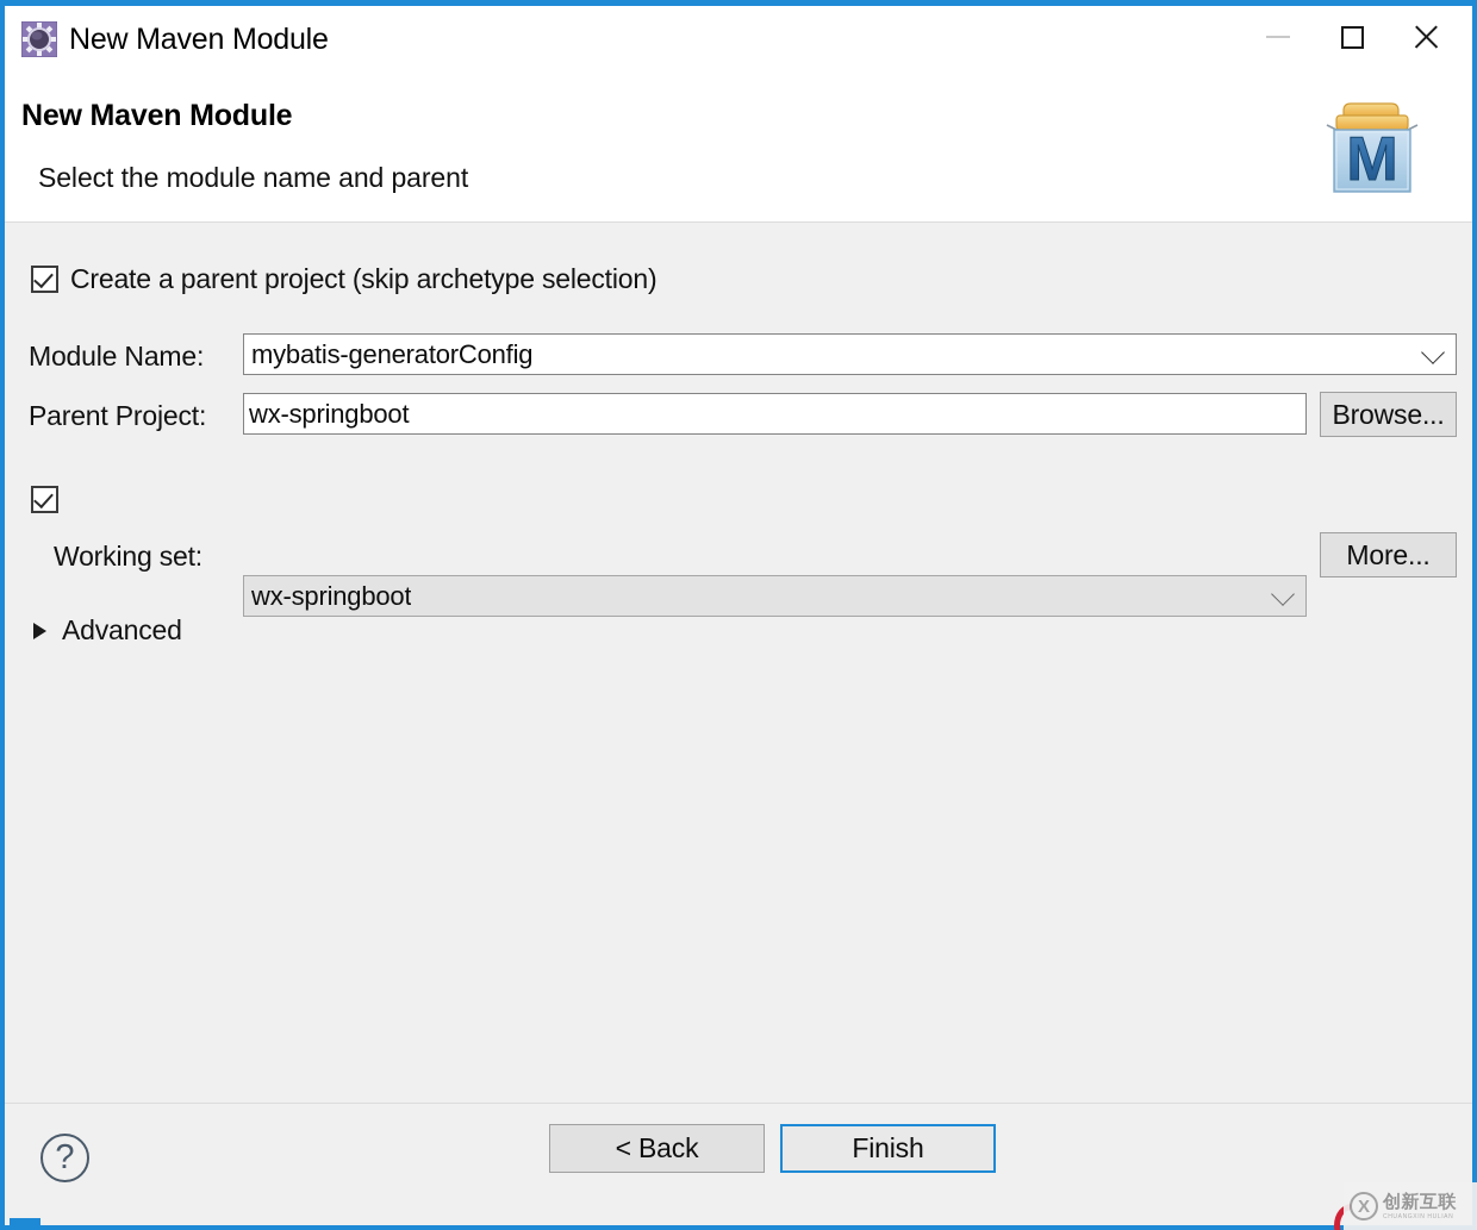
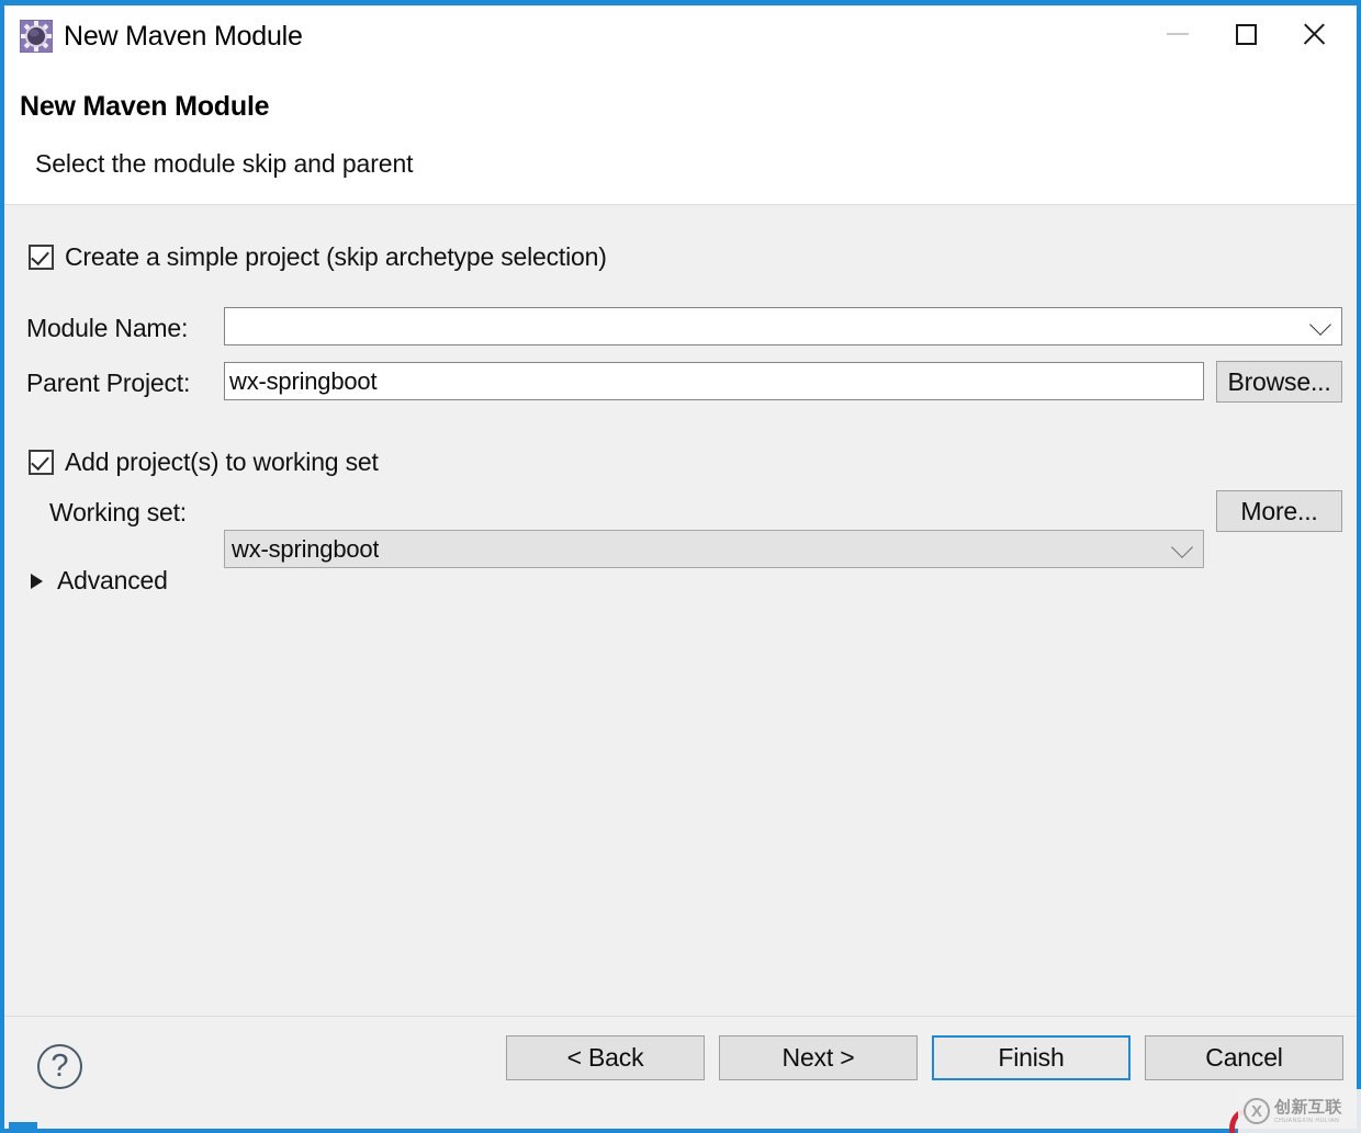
  New Maven Module
  New Maven Module
- Select the module name and parent
+ Select the module skip and parent
- M
- Create a parent project (skip archetype selection)
+ Create a simple project (skip archetype selection)
  Module Name:
- mybatis-generatorConfig
  Parent Project:
  wx-springboot
  Browse...
+ Add project(s) to working set
  Working set:
  wx-springboot
  More...
  Advanced
  ?
  < Back
+ Next >
  Finish
+ Cancel
  X
  创新互联
